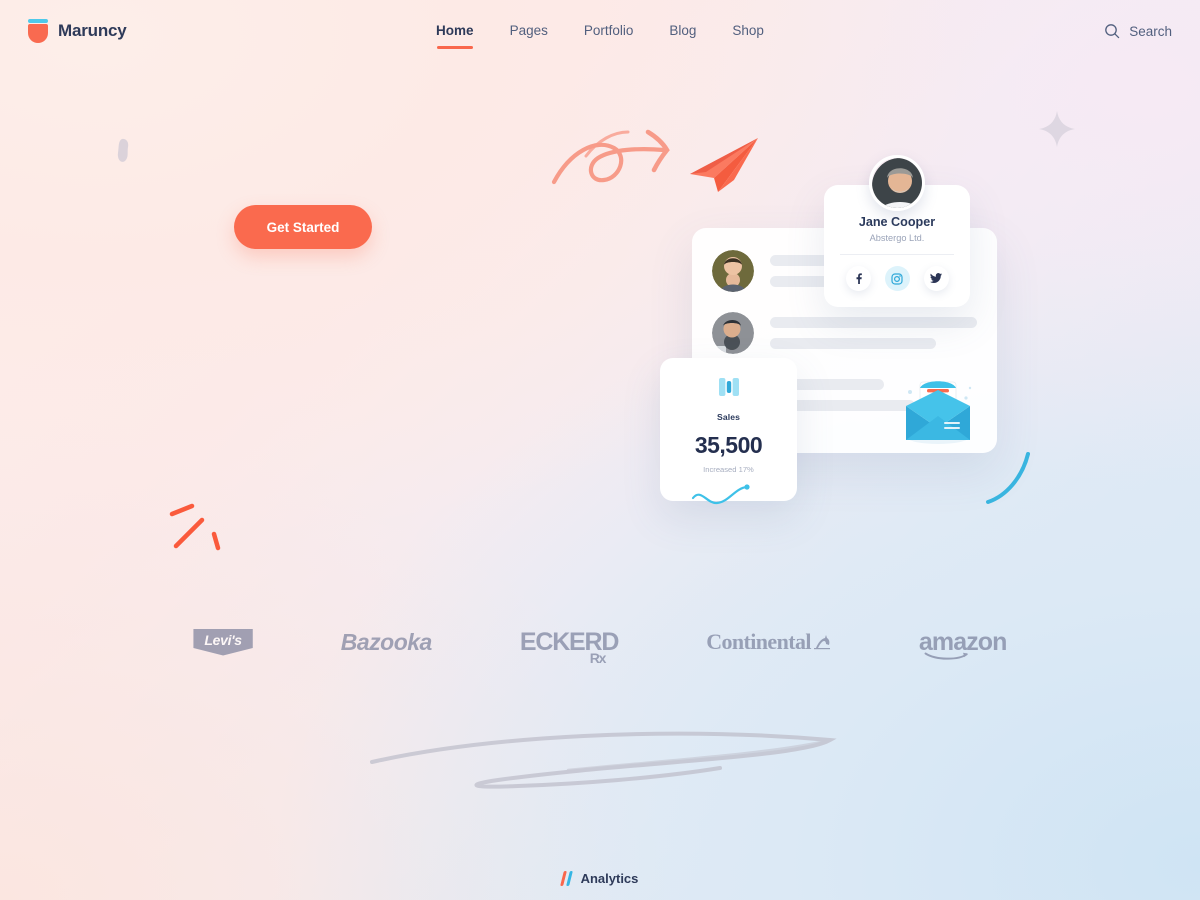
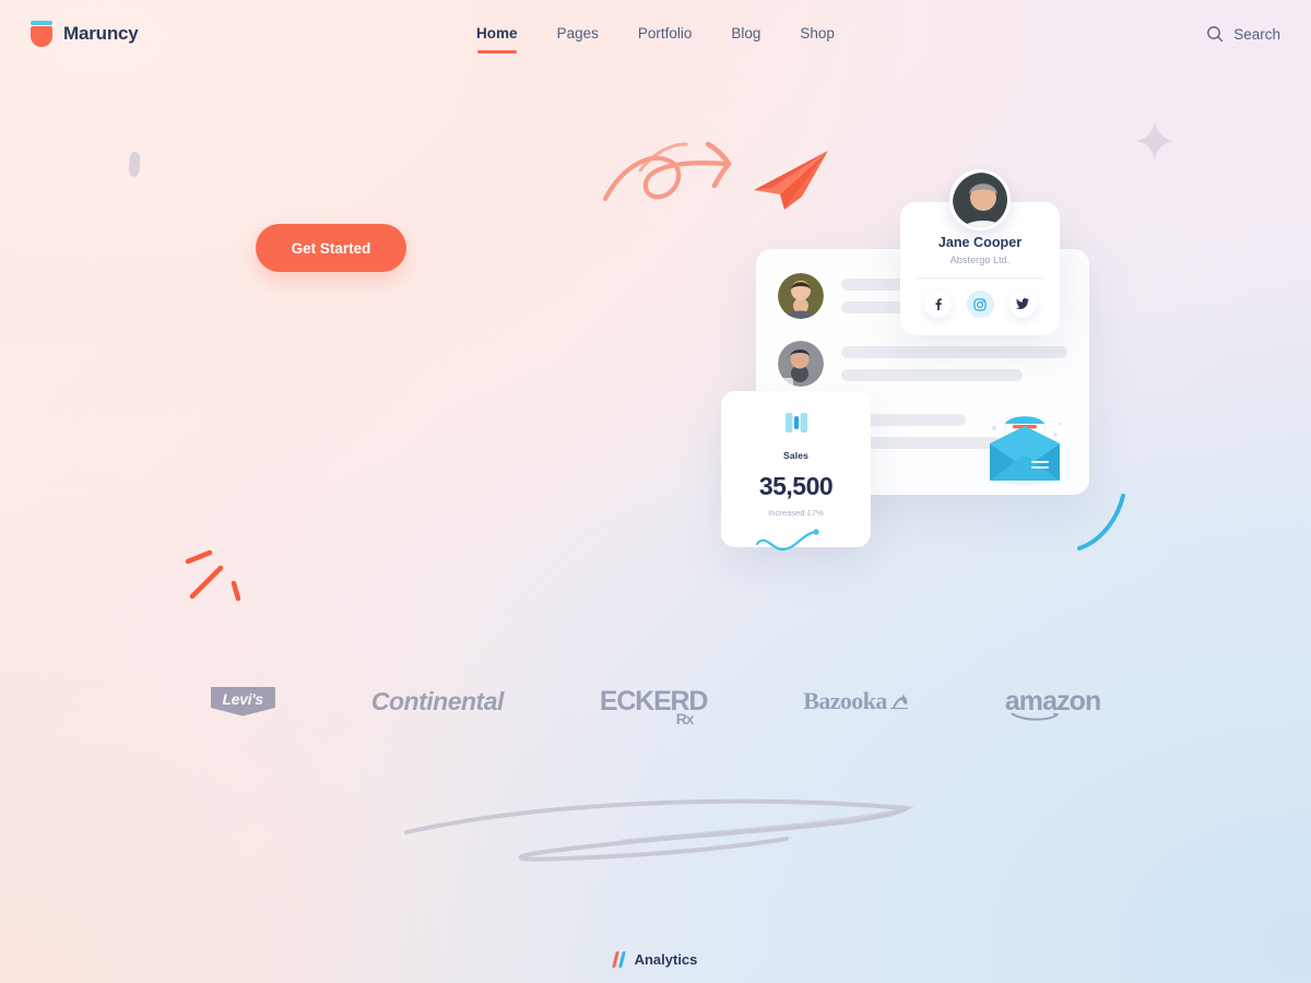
  Maruncy
  Home
  Pages
  Portfolio
  Blog
  Shop
  Search
  Get Started
  Jane Cooper
  Abstergo Ltd.
  Sales
  35,500
  Increased 17%
  Levi's
- Bazooka
+ Continental
  ECKERD
  Rx
- Continental
+ Bazooka
  amazon
  Analytics
